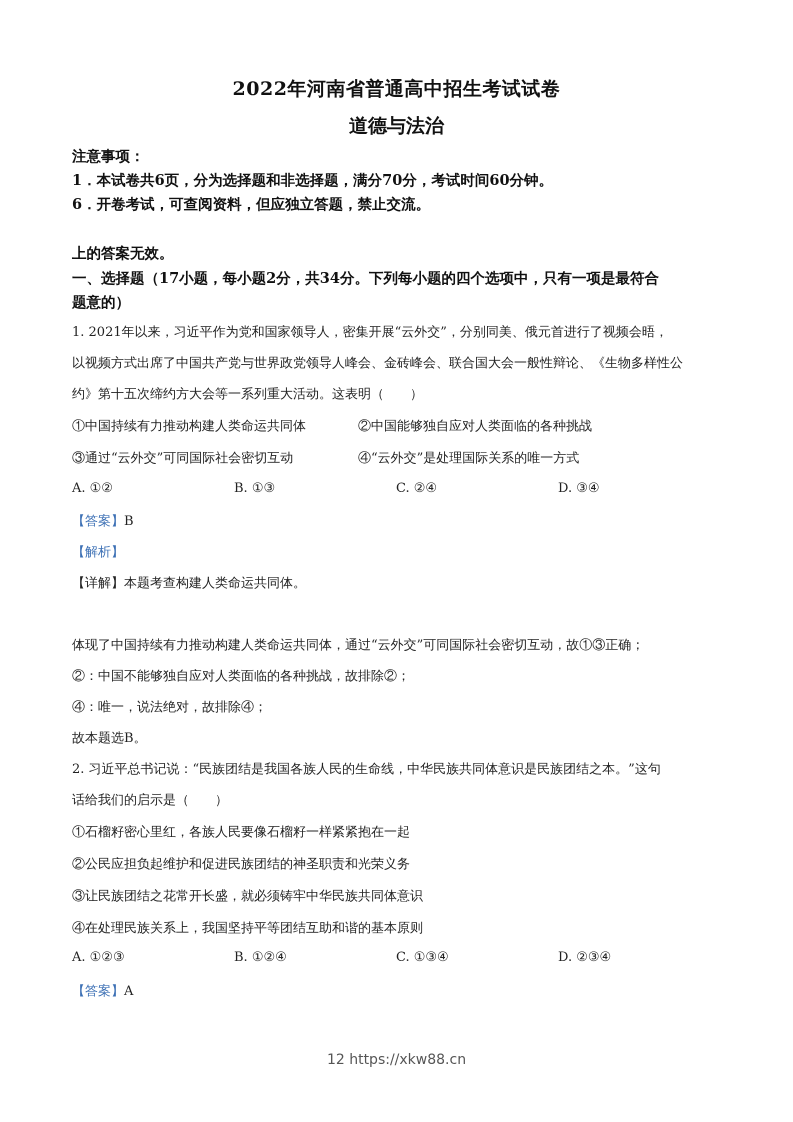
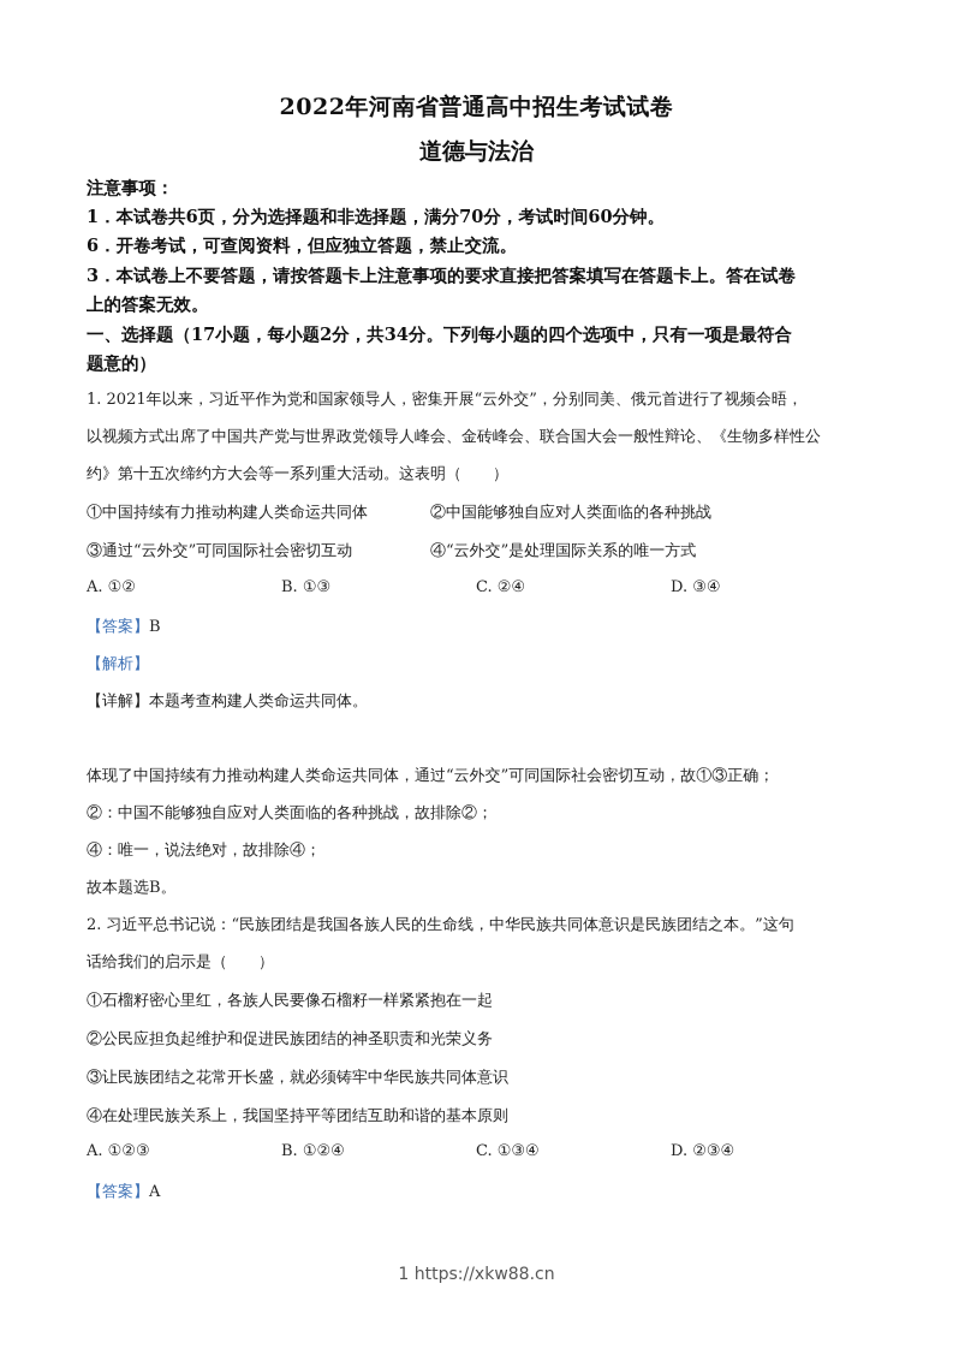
  2022年河南省普通高中招生考试试卷
  道德与法治
  注意事项：
  1．本试卷共6页，分为选择题和非选择题，满分70分，考试时间60分钟。
  6．开卷考试，可查阅资料，但应独立答题，禁止交流。
+ 3．本试卷上不要答题，请按答题卡上注意事项的要求直接把答案填写在答题卡上。答在试卷
  上的答案无效。
  一、选择题（17小题，每小题2分，共34分。下列每小题的四个选项中，只有一项是最符合
  题意的）
  1. 2021年以来，习近平作为党和国家领导人，密集开展“云外交”，分别同美、俄元首进行了视频会晤，
  以视频方式出席了中国共产党与世界政党领导人峰会、金砖峰会、联合国大会一般性辩论、《生物多样性公
  约》第十五次缔约方大会等一系列重大活动。这表明（ ）
  ①中国持续有力推动构建人类命运共同体
  ②中国能够独自应对人类面临的各种挑战
  ③通过“云外交”可同国际社会密切互动
  ④“云外交”是处理国际关系的唯一方式
  A. ①②
  B. ①③
  C. ②④
  D. ③④
  【答案】B
  【解析】
  【详解】本题考查构建人类命运共同体。
  体现了中国持续有力推动构建人类命运共同体，通过“云外交”可同国际社会密切互动，故①③正确；
  ②：中国不能够独自应对人类面临的各种挑战，故排除②；
  ④：唯一，说法绝对，故排除④；
  故本题选B。
  2. 习近平总书记说：“民族团结是我国各族人民的生命线，中华民族共同体意识是民族团结之本。”这句
  话给我们的启示是（ ）
  ①石榴籽密心里红，各族人民要像石榴籽一样紧紧抱在一起
  ②公民应担负起维护和促进民族团结的神圣职责和光荣义务
  ③让民族团结之花常开长盛，就必须铸牢中华民族共同体意识
  ④在处理民族关系上，我国坚持平等团结互助和谐的基本原则
  A. ①②③
  B. ①②④
  C. ①③④
  D. ②③④
  【答案】A
- 12 https://xkw88.cn
+ 1 https://xkw88.cn
